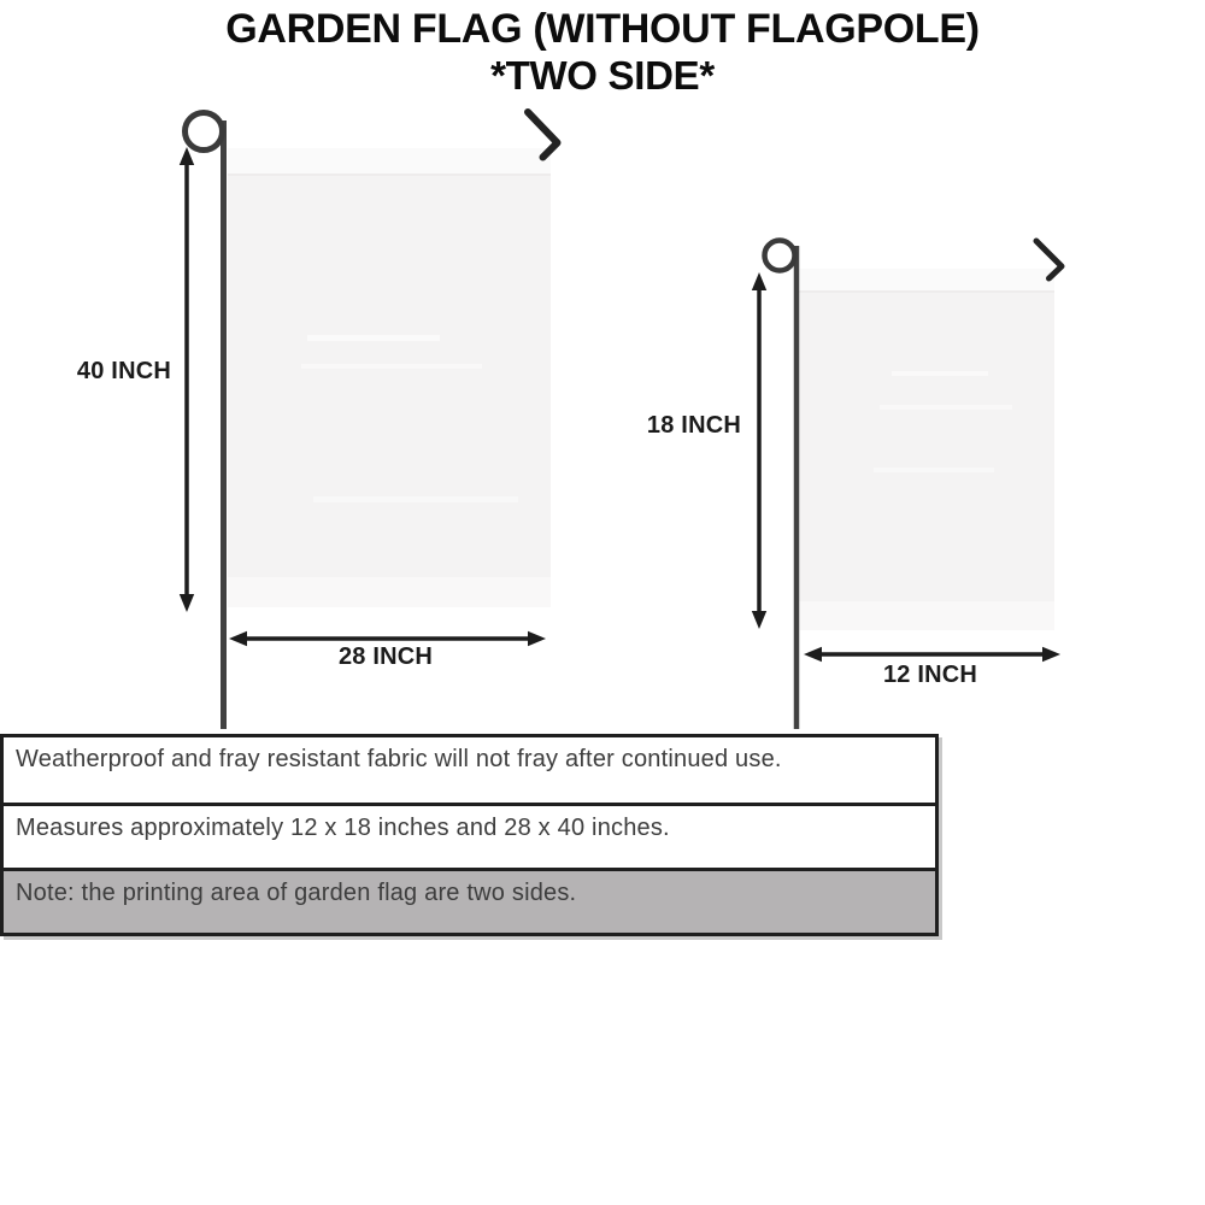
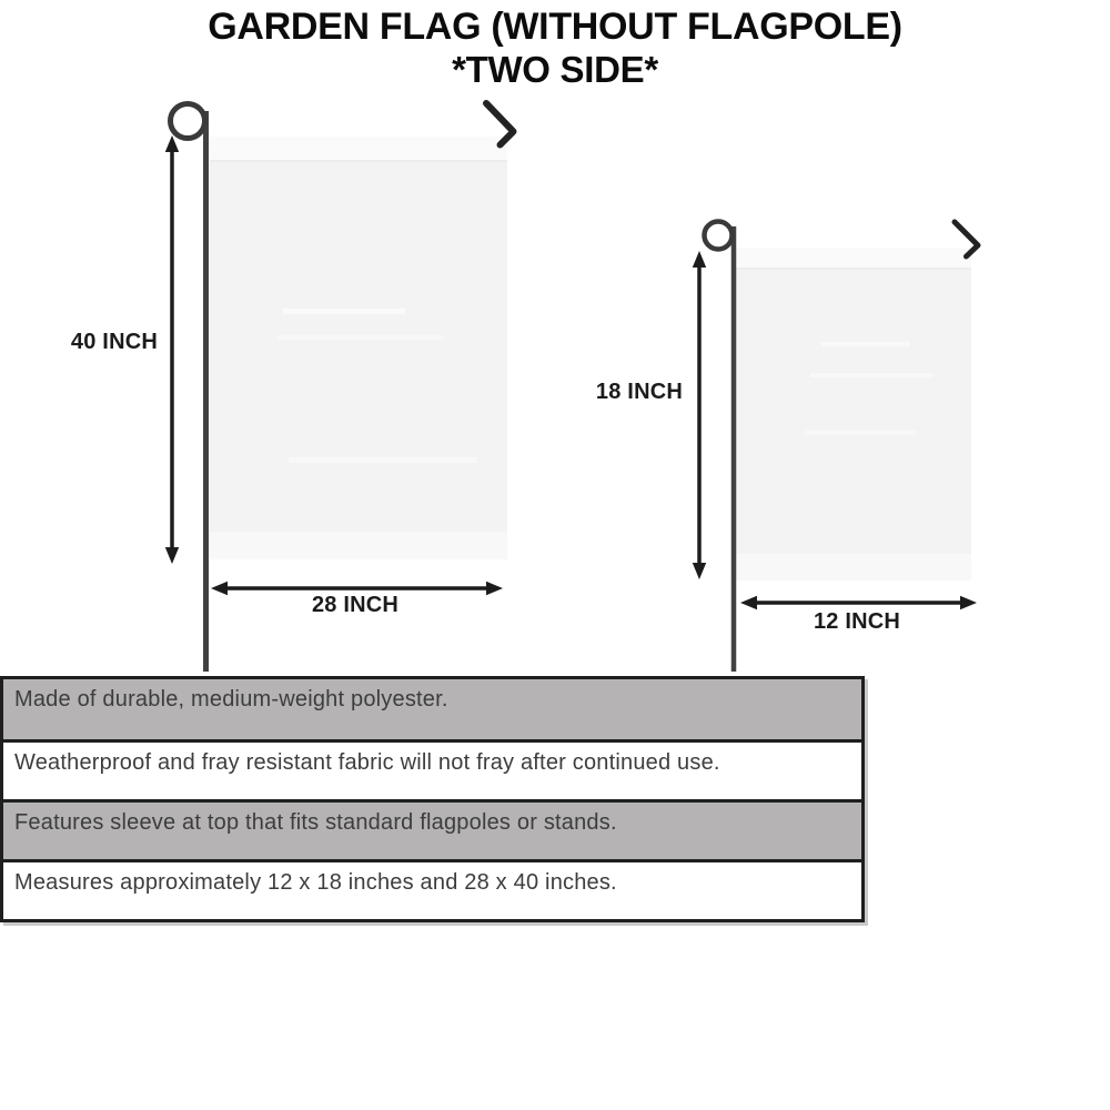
  GARDEN FLAG (WITHOUT FLAGPOLE)
  *TWO SIDE*
  40 INCH
  28 INCH
  18 INCH
  12 INCH
+ Made of durable, medium-weight polyester.
  Weatherproof and fray resistant fabric will not fray after continued use.
+ Features sleeve at top that fits standard flagpoles or stands.
  Measures approximately 12 x 18 inches and 28 x 40 inches.
- Note: the printing area of garden flag are two sides.
